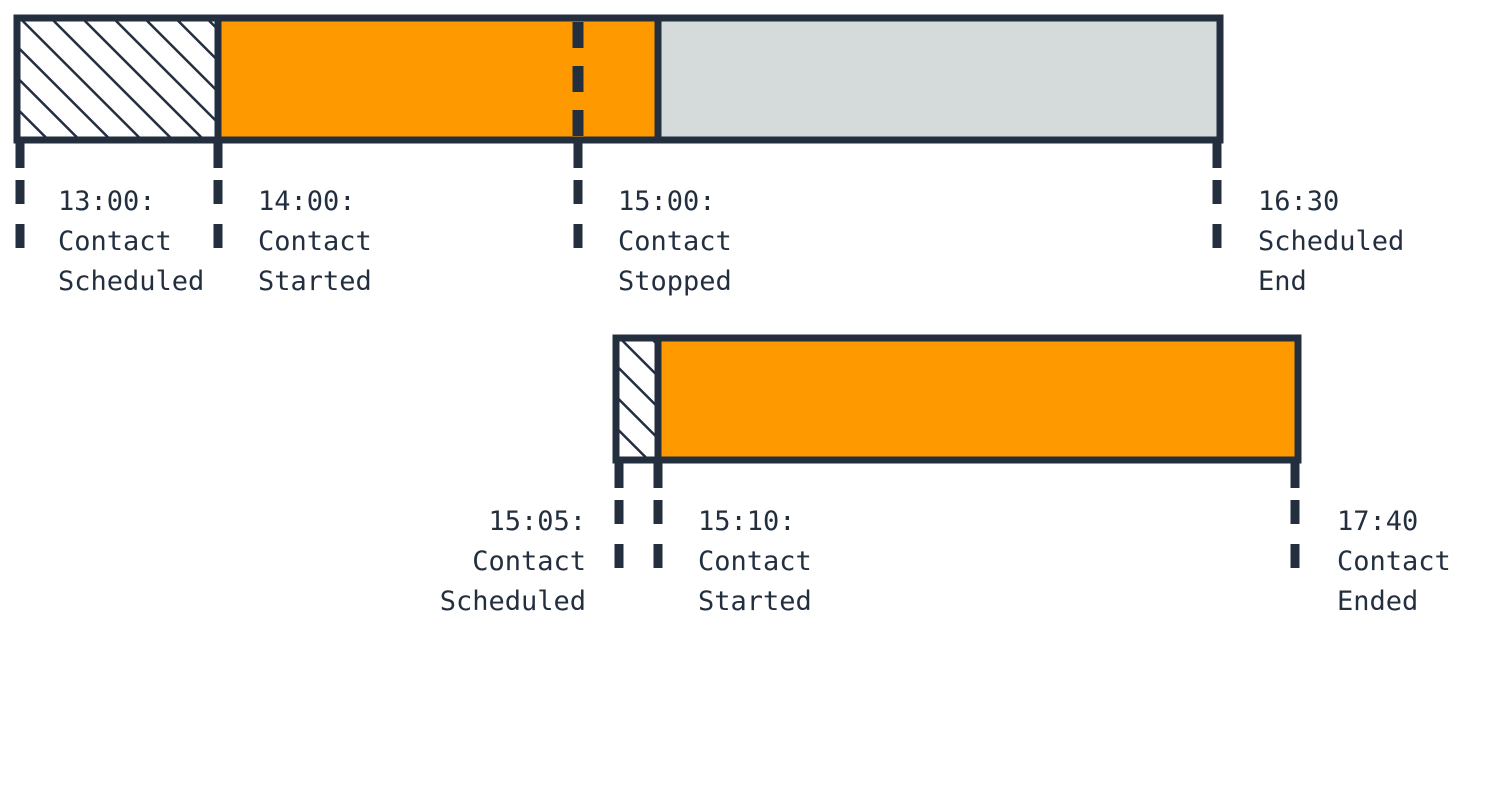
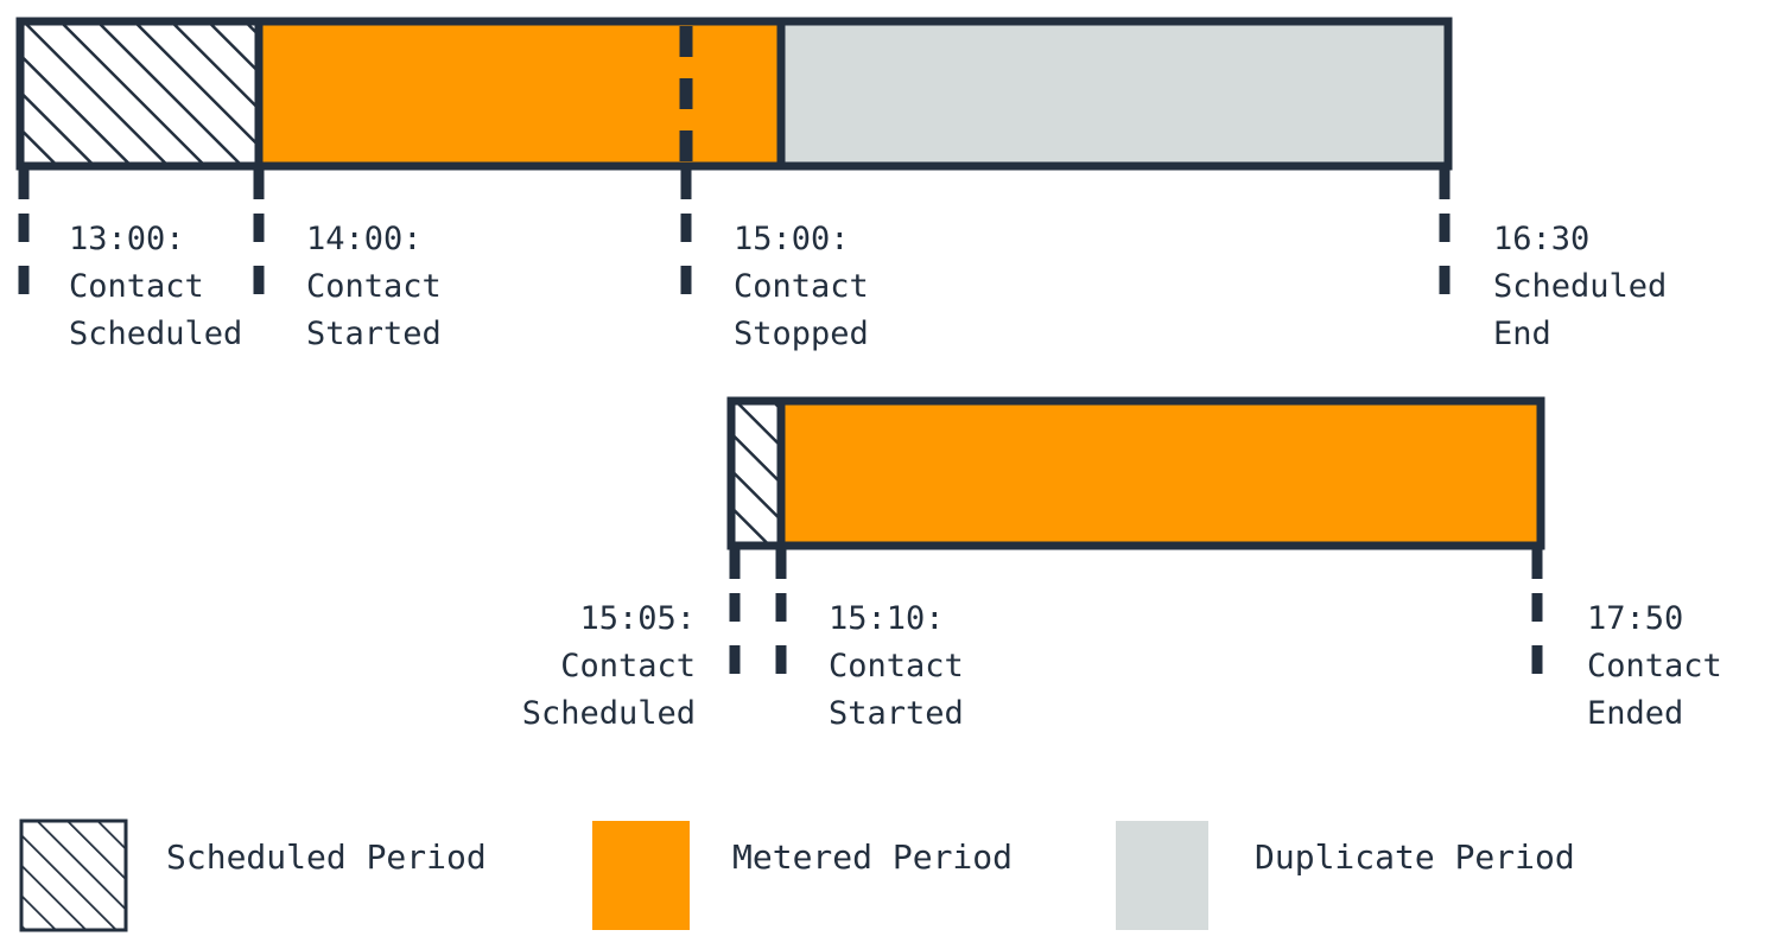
  13:00:
  Contact
  Scheduled
  14:00:
  Contact
  Started
  15:00:
  Contact
  Stopped
  16:30
  Scheduled
  End
  15:05:
  Contact
  Scheduled
  15:10:
  Contact
  Started
- 17:40
+ 17:50
  Contact
  Ended
+ Scheduled Period
+ Metered Period
+ Duplicate Period
